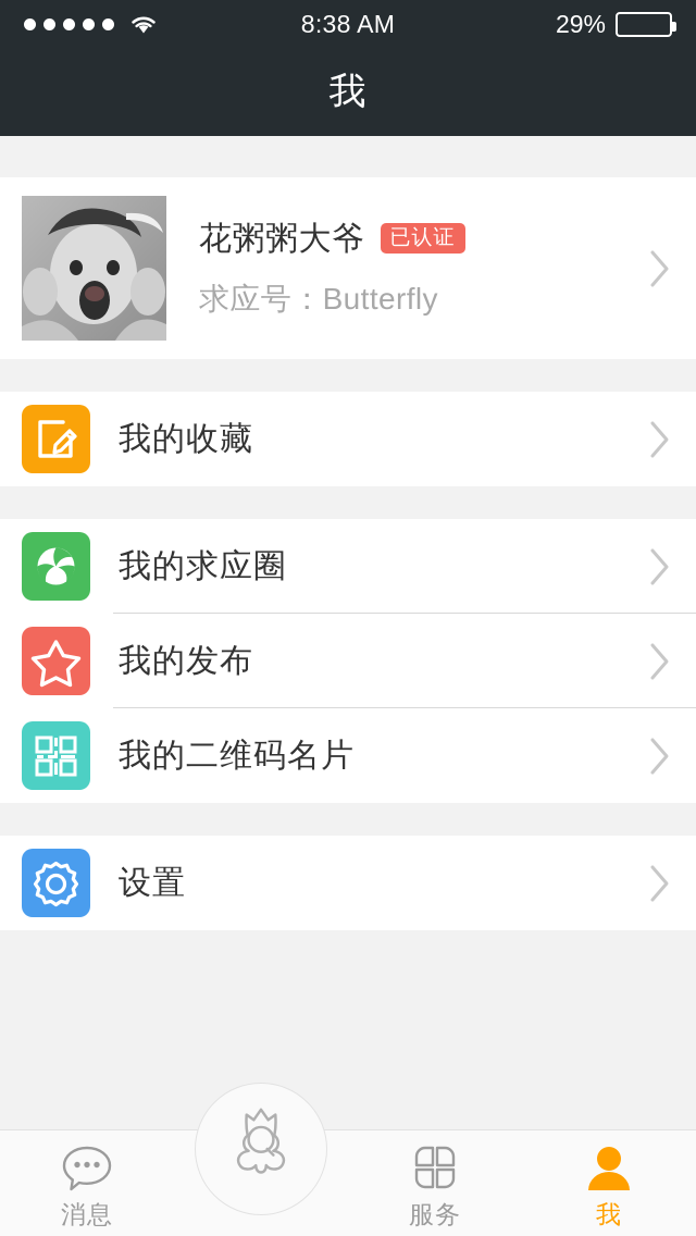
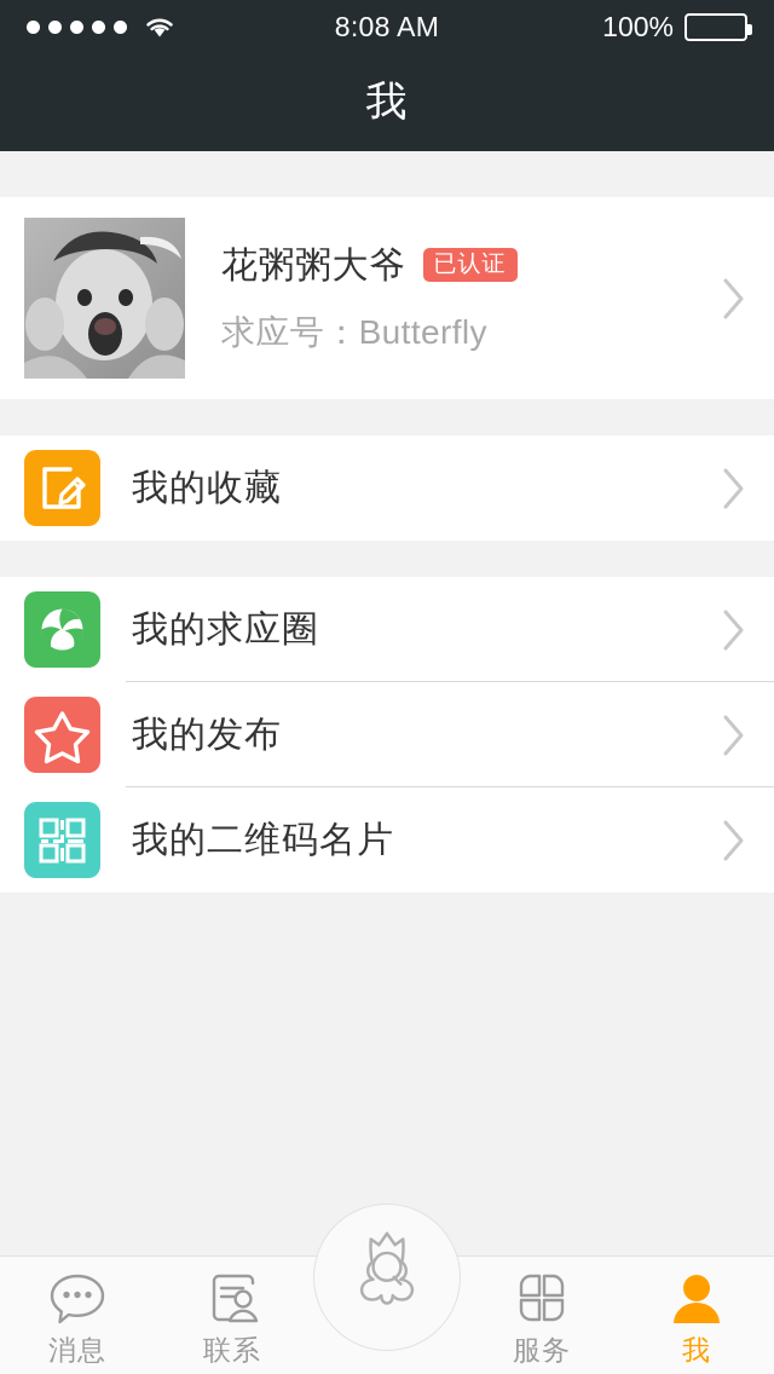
- 8:38 AM
+ 8:08 AM
- 29%
+ 100%
  我
  花粥粥大爷
  已认证
  求应号：Butterfly
  我的收藏
  我的求应圈
  我的发布
  我的二维码名片
- 设置
  消息
+ 联系
  服务
  我
